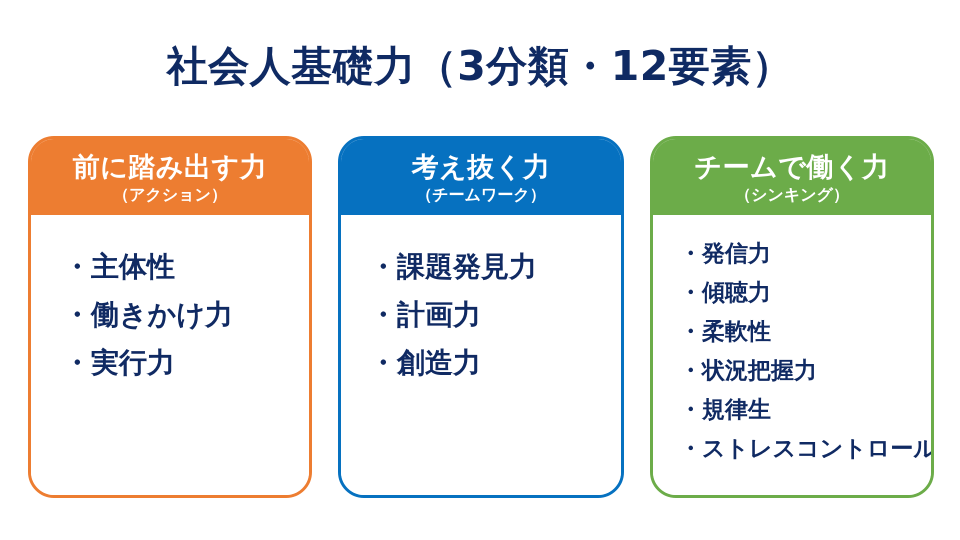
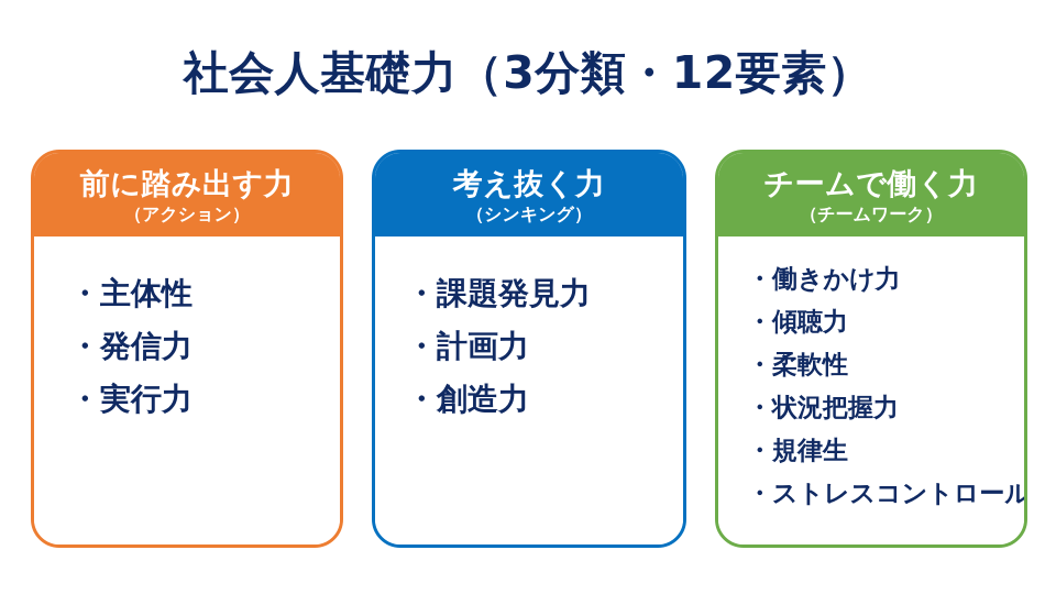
  社会人基礎力（3分類・12要素）
  前に踏み出す力
  （アクション）
  ・主体性
- ・働きかけ力
+ ・発信力
  ・実行力
  考え抜く力
- （チームワーク）
+ （シンキング）
  ・課題発見力
  ・計画力
  ・創造力
  チームで働く力
- （シンキング）
+ （チームワーク）
- ・発信力
+ ・働きかけ力
  ・傾聴力
  ・柔軟性
  ・状況把握力
  ・規律生
  ・ストレスコントロール
